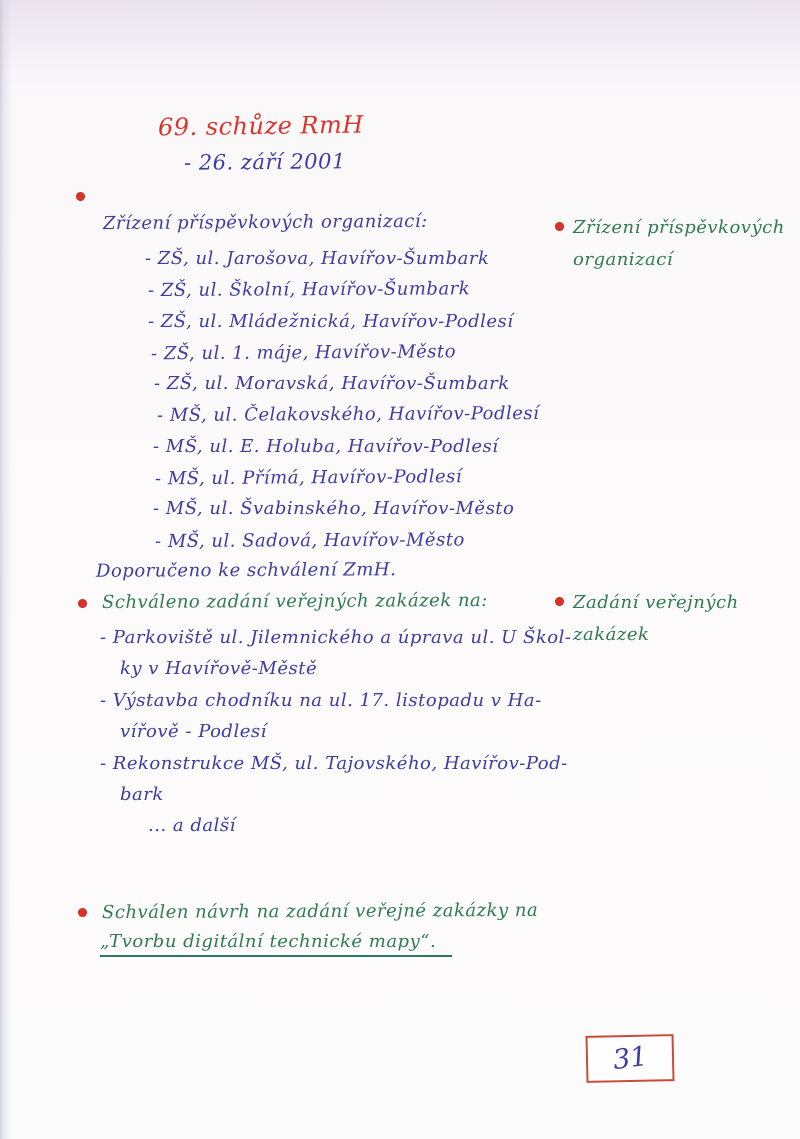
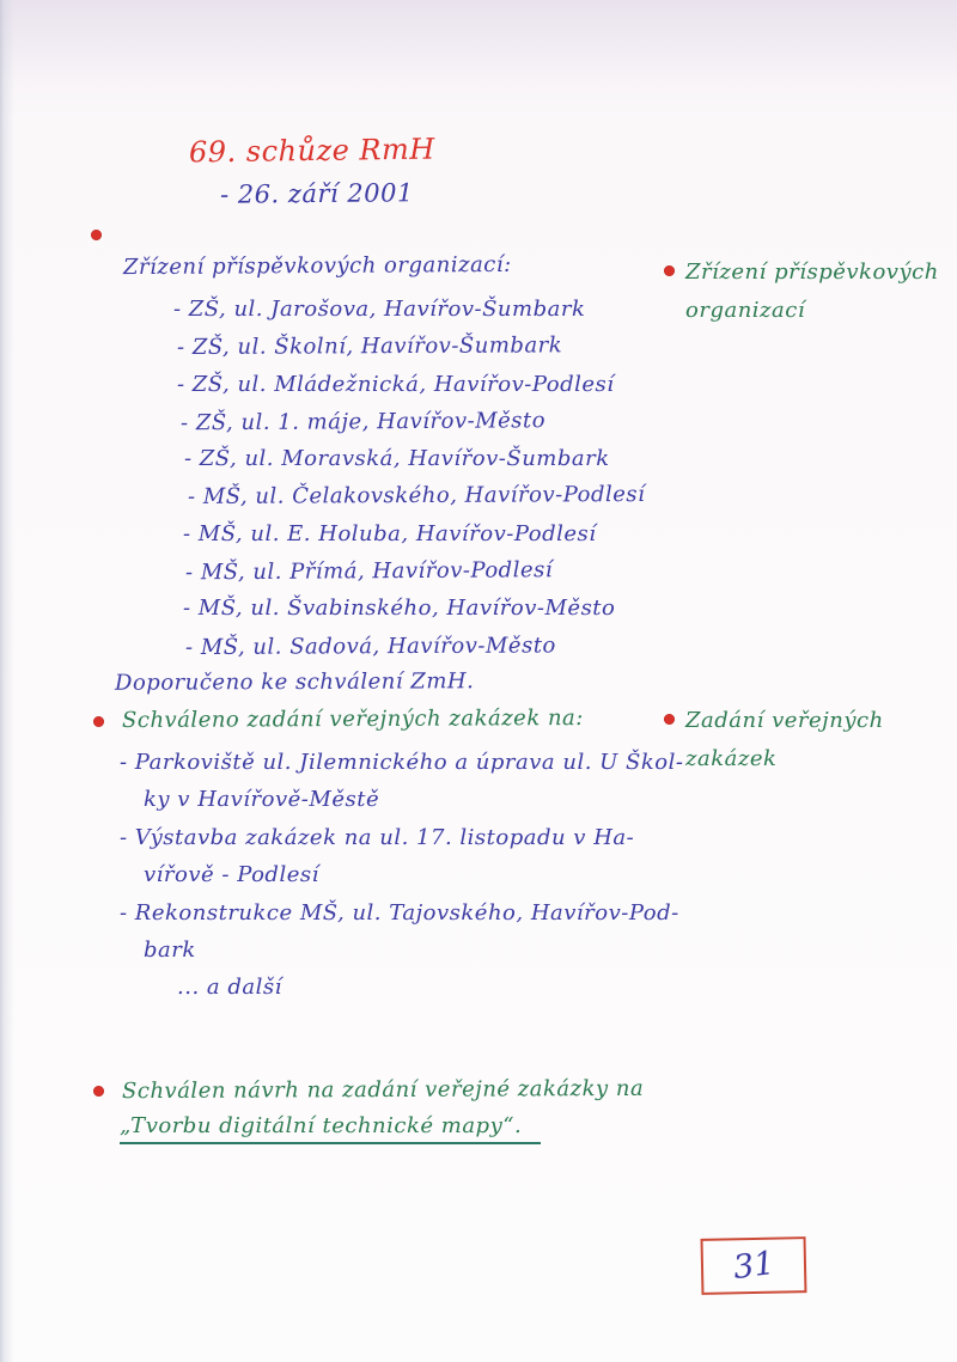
  69. schůze RmH
  - 26. září 2001
  Zřízení příspěvkových organizací:
  - ZŠ, ul. Jarošova, Havířov-Šumbark
  - ZŠ, ul. Školní, Havířov-Šumbark
  - ZŠ, ul. Mládežnická, Havířov-Podlesí
  - ZŠ, ul. 1. máje, Havířov-Město
  - ZŠ, ul. Moravská, Havířov-Šumbark
  - MŠ, ul. Čelakovského, Havířov-Podlesí
  - MŠ, ul. E. Holuba, Havířov-Podlesí
  - MŠ, ul. Přímá, Havířov-Podlesí
  - MŠ, ul. Švabinského, Havířov-Město
  - MŠ, ul. Sadová, Havířov-Město
  Doporučeno ke schválení ZmH.
  Schváleno zadání veřejných zakázek na:
  - Parkoviště ul. Jilemnického a úprava ul. U Škol-
  ky v Havířově-Městě
- - Výstavba chodníku na ul. 17. listopadu v Ha-
+ - Výstavba zakázek na ul. 17. listopadu v Ha-
  vířově - Podlesí
  - Rekonstrukce MŠ, ul. Tajovského, Havířov-Pod-
  bark
  ... a další
  Schválen návrh na zadání veřejné zakázky na
  „Tvorbu digitální technické mapy“.
  Zřízení příspěvkových
  organizací
  Zadání veřejných
  zakázek
